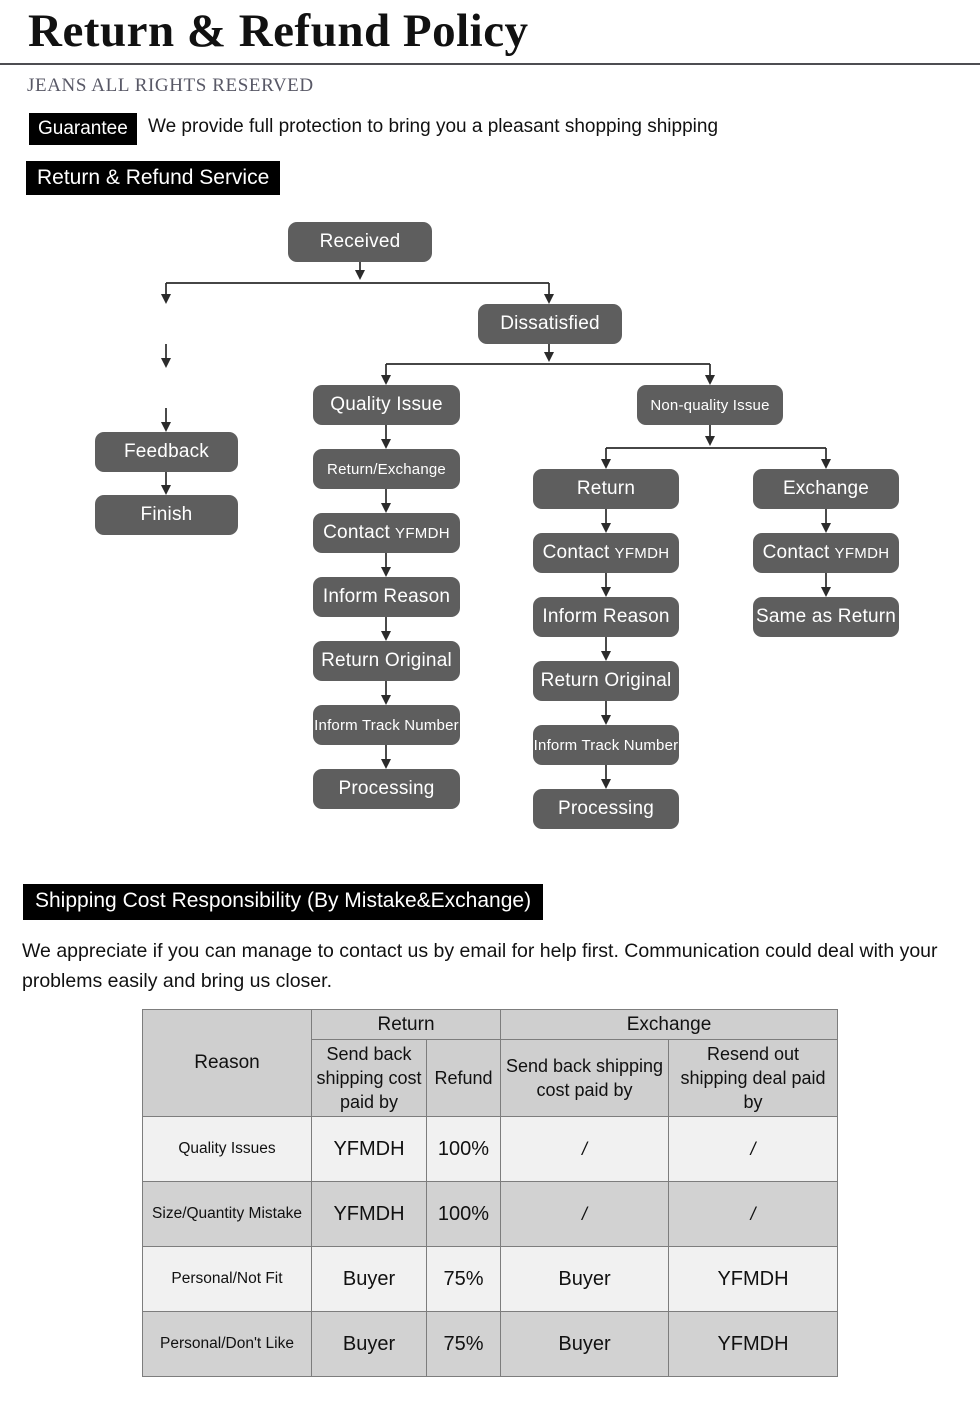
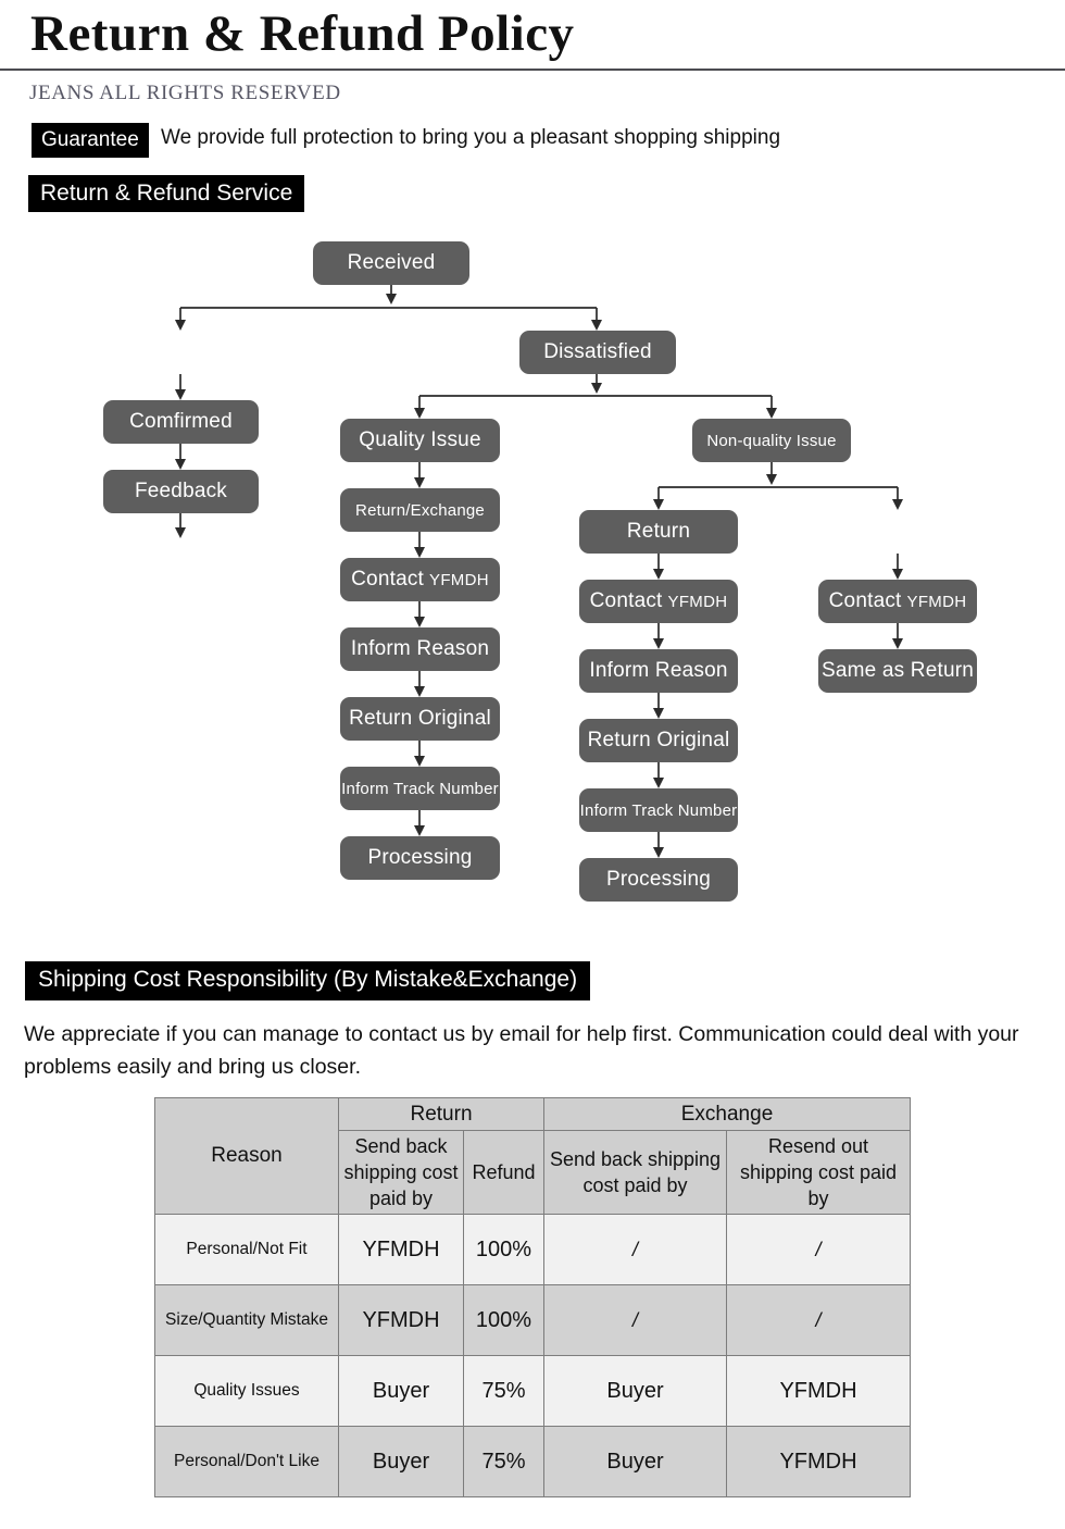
  Return & Refund Policy
  JEANS ALL RIGHTS RESERVED
  Guarantee
  We provide full protection to bring you a pleasant shopping shipping
  Return & Refund Service
  Received
+ Comfirmed
  Feedback
- Finish
  Dissatisfied
  Quality Issue
  Return/Exchange
  Contact
  YFMDH
  Inform Reason
  Return Original
  Inform Track Number
  Processing
  Non-quality Issue
  Return
  Contact
  YFMDH
  Inform Reason
  Return Original
  Inform Track Number
  Processing
- Exchange
  Contact
  YFMDH
  Same as Return
  Shipping Cost Responsibility (By Mistake&Exchange)
  We appreciate if you can manage to contact us by email for help first. Communication could deal with your problems easily and bring us closer.
  Reason	Return	Exchange
- Send back shipping cost paid by	Refund	Send back shipping cost paid by	Resend out shipping deal paid by
+ Send back shipping cost paid by	Refund	Send back shipping cost paid by	Resend out shipping cost paid by
- Quality Issues	YFMDH	100%	/	/
+ Personal/Not Fit	YFMDH	100%	/	/
  Size/Quantity Mistake	YFMDH	100%	/	/
- Personal/Not Fit	Buyer	75%	Buyer	YFMDH
+ Quality Issues	Buyer	75%	Buyer	YFMDH
  Personal/Don't Like	Buyer	75%	Buyer	YFMDH
